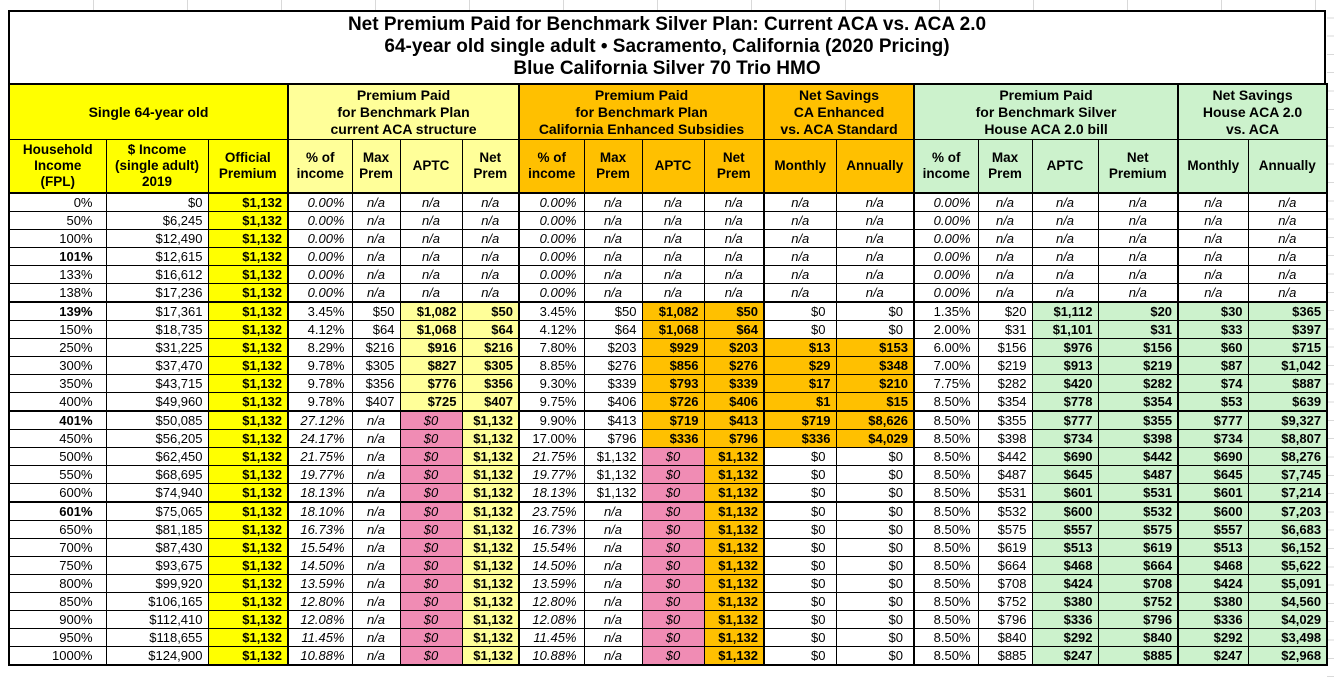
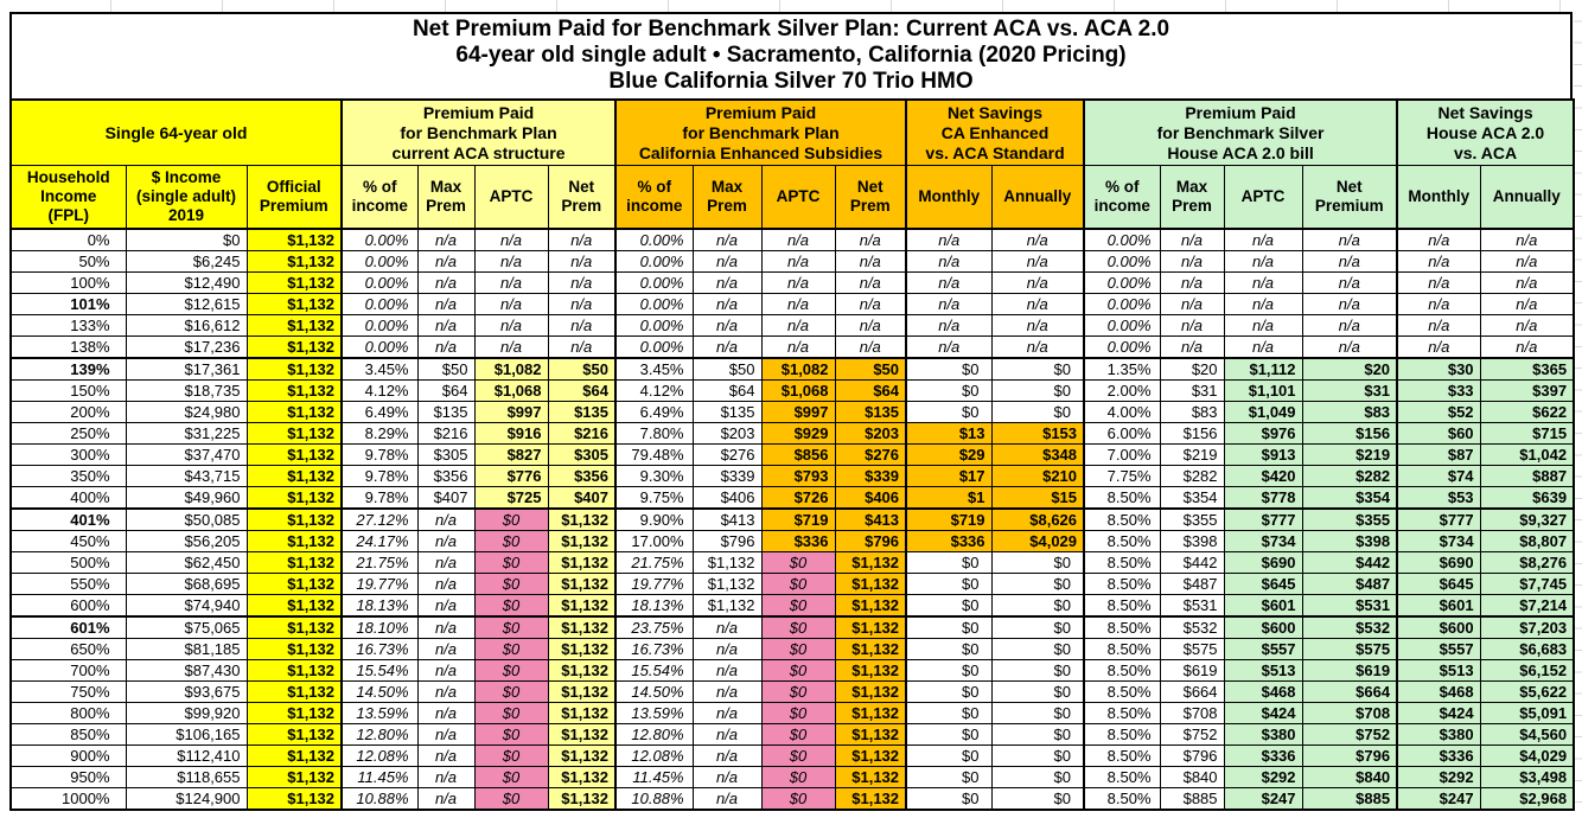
  Net Premium Paid for Benchmark Silver Plan: Current ACA vs. ACA 2.0
  64-year old single adult • Sacramento, California (2020 Pricing)
  Blue California Silver 70 Trio HMO
  Single 64-year old	Premium Paid for Benchmark Plan current ACA structure	Premium Paid for Benchmark Plan California Enhanced Subsidies	Net Savings CA Enhanced vs. ACA Standard	Premium Paid for Benchmark Silver House ACA 2.0 bill	Net Savings House ACA 2.0 vs. ACA
  Household Income (FPL)	$ Income (single adult) 2019	Official Premium	% of income	Max Prem	APTC	Net Prem	% of income	Max Prem	APTC	Net Prem	Monthly	Annually	% of income	Max Prem	APTC	Net Premium	Monthly	Annually
  0%	$0	$1,132	0.00%	n/a	n/a	n/a	0.00%	n/a	n/a	n/a	n/a	n/a	0.00%	n/a	n/a	n/a	n/a	n/a
  50%	$6,245	$1,132	0.00%	n/a	n/a	n/a	0.00%	n/a	n/a	n/a	n/a	n/a	0.00%	n/a	n/a	n/a	n/a	n/a
  100%	$12,490	$1,132	0.00%	n/a	n/a	n/a	0.00%	n/a	n/a	n/a	n/a	n/a	0.00%	n/a	n/a	n/a	n/a	n/a
  101%	$12,615	$1,132	0.00%	n/a	n/a	n/a	0.00%	n/a	n/a	n/a	n/a	n/a	0.00%	n/a	n/a	n/a	n/a	n/a
  133%	$16,612	$1,132	0.00%	n/a	n/a	n/a	0.00%	n/a	n/a	n/a	n/a	n/a	0.00%	n/a	n/a	n/a	n/a	n/a
  138%	$17,236	$1,132	0.00%	n/a	n/a	n/a	0.00%	n/a	n/a	n/a	n/a	n/a	0.00%	n/a	n/a	n/a	n/a	n/a
  139%	$17,361	$1,132	3.45%	$50	$1,082	$50	3.45%	$50	$1,082	$50	$0	$0	1.35%	$20	$1,112	$20	$30	$365
  150%	$18,735	$1,132	4.12%	$64	$1,068	$64	4.12%	$64	$1,068	$64	$0	$0	2.00%	$31	$1,101	$31	$33	$397
+ 200%	$24,980	$1,132	6.49%	$135	$997	$135	6.49%	$135	$997	$135	$0	$0	4.00%	$83	$1,049	$83	$52	$622
  250%	$31,225	$1,132	8.29%	$216	$916	$216	7.80%	$203	$929	$203	$13	$153	6.00%	$156	$976	$156	$60	$715
- 300%	$37,470	$1,132	9.78%	$305	$827	$305	8.85%	$276	$856	$276	$29	$348	7.00%	$219	$913	$219	$87	$1,042
+ 300%	$37,470	$1,132	9.78%	$305	$827	$305	79.48%	$276	$856	$276	$29	$348	7.00%	$219	$913	$219	$87	$1,042
  350%	$43,715	$1,132	9.78%	$356	$776	$356	9.30%	$339	$793	$339	$17	$210	7.75%	$282	$420	$282	$74	$887
  400%	$49,960	$1,132	9.78%	$407	$725	$407	9.75%	$406	$726	$406	$1	$15	8.50%	$354	$778	$354	$53	$639
  401%	$50,085	$1,132	27.12%	n/a	$0	$1,132	9.90%	$413	$719	$413	$719	$8,626	8.50%	$355	$777	$355	$777	$9,327
  450%	$56,205	$1,132	24.17%	n/a	$0	$1,132	17.00%	$796	$336	$796	$336	$4,029	8.50%	$398	$734	$398	$734	$8,807
  500%	$62,450	$1,132	21.75%	n/a	$0	$1,132	21.75%	$1,132	$0	$1,132	$0	$0	8.50%	$442	$690	$442	$690	$8,276
  550%	$68,695	$1,132	19.77%	n/a	$0	$1,132	19.77%	$1,132	$0	$1,132	$0	$0	8.50%	$487	$645	$487	$645	$7,745
  600%	$74,940	$1,132	18.13%	n/a	$0	$1,132	18.13%	$1,132	$0	$1,132	$0	$0	8.50%	$531	$601	$531	$601	$7,214
  601%	$75,065	$1,132	18.10%	n/a	$0	$1,132	23.75%	n/a	$0	$1,132	$0	$0	8.50%	$532	$600	$532	$600	$7,203
  650%	$81,185	$1,132	16.73%	n/a	$0	$1,132	16.73%	n/a	$0	$1,132	$0	$0	8.50%	$575	$557	$575	$557	$6,683
  700%	$87,430	$1,132	15.54%	n/a	$0	$1,132	15.54%	n/a	$0	$1,132	$0	$0	8.50%	$619	$513	$619	$513	$6,152
  750%	$93,675	$1,132	14.50%	n/a	$0	$1,132	14.50%	n/a	$0	$1,132	$0	$0	8.50%	$664	$468	$664	$468	$5,622
  800%	$99,920	$1,132	13.59%	n/a	$0	$1,132	13.59%	n/a	$0	$1,132	$0	$0	8.50%	$708	$424	$708	$424	$5,091
  850%	$106,165	$1,132	12.80%	n/a	$0	$1,132	12.80%	n/a	$0	$1,132	$0	$0	8.50%	$752	$380	$752	$380	$4,560
  900%	$112,410	$1,132	12.08%	n/a	$0	$1,132	12.08%	n/a	$0	$1,132	$0	$0	8.50%	$796	$336	$796	$336	$4,029
  950%	$118,655	$1,132	11.45%	n/a	$0	$1,132	11.45%	n/a	$0	$1,132	$0	$0	8.50%	$840	$292	$840	$292	$3,498
  1000%	$124,900	$1,132	10.88%	n/a	$0	$1,132	10.88%	n/a	$0	$1,132	$0	$0	8.50%	$885	$247	$885	$247	$2,968
